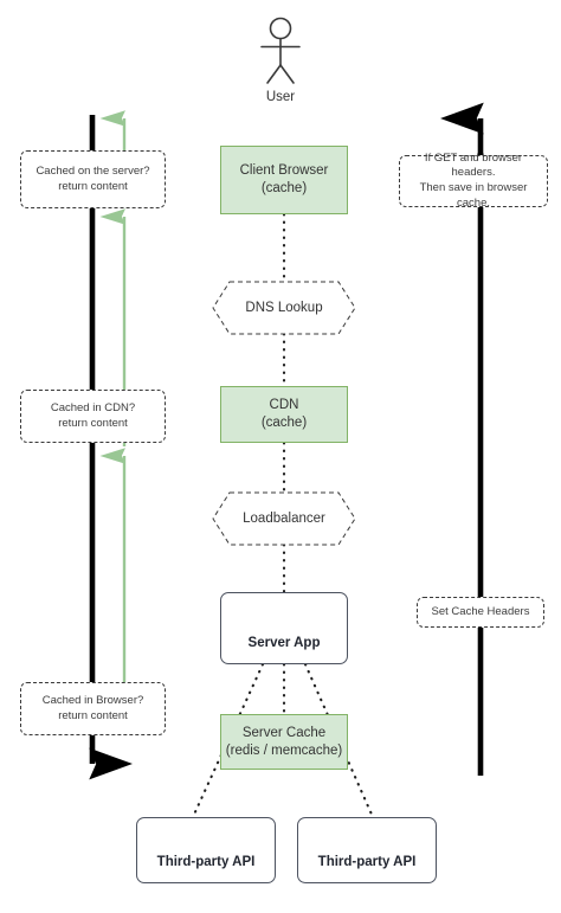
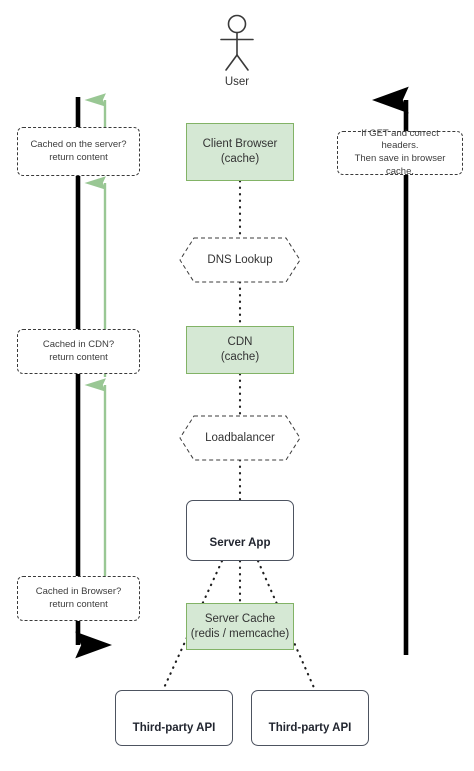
  User
  Client Browser
  (cache)
  DNS Lookup
  CDN
  (cache)
  Loadbalancer
  Server App
  Server Cache
  (redis / memcache)
  Third-party API
  Third-party API
  Cached on the server?
  return content
  Cached in CDN?
  return content
  Cached in Browser?
  return content
- If GET and browser headers.
+ If GET and correct headers.
  Then save in browser cache.
- Set Cache Headers
